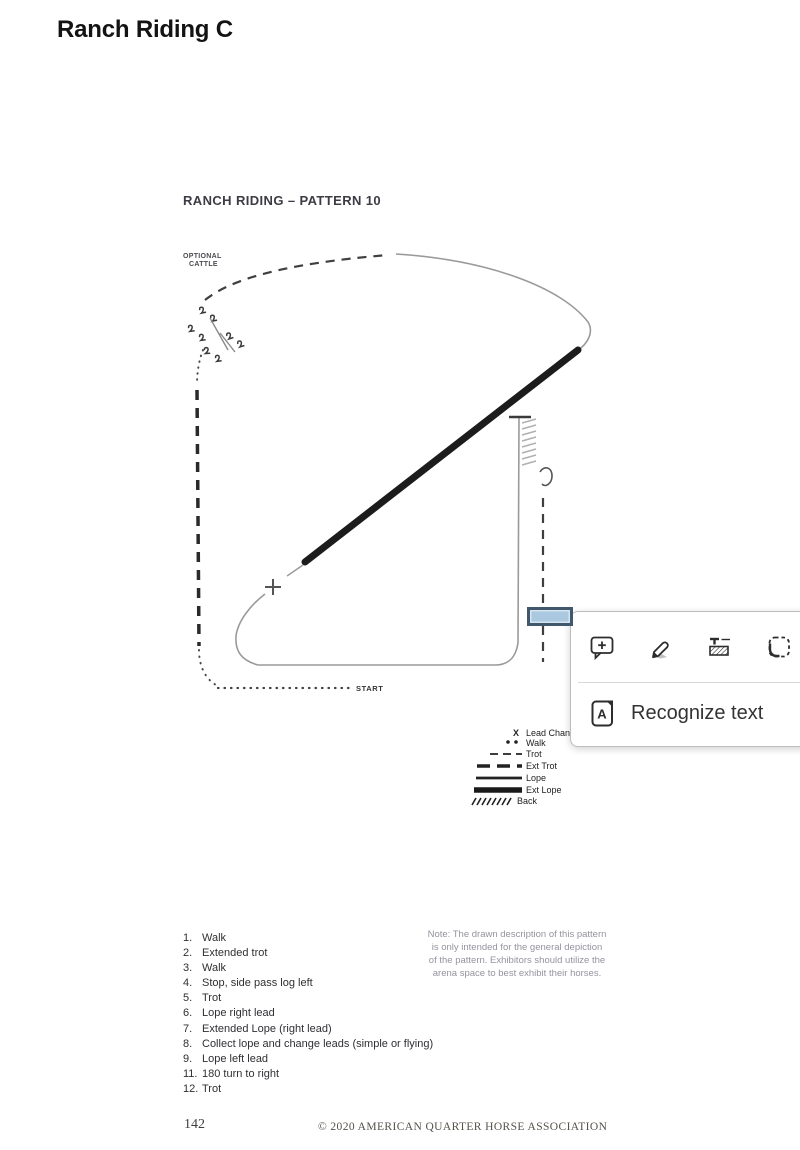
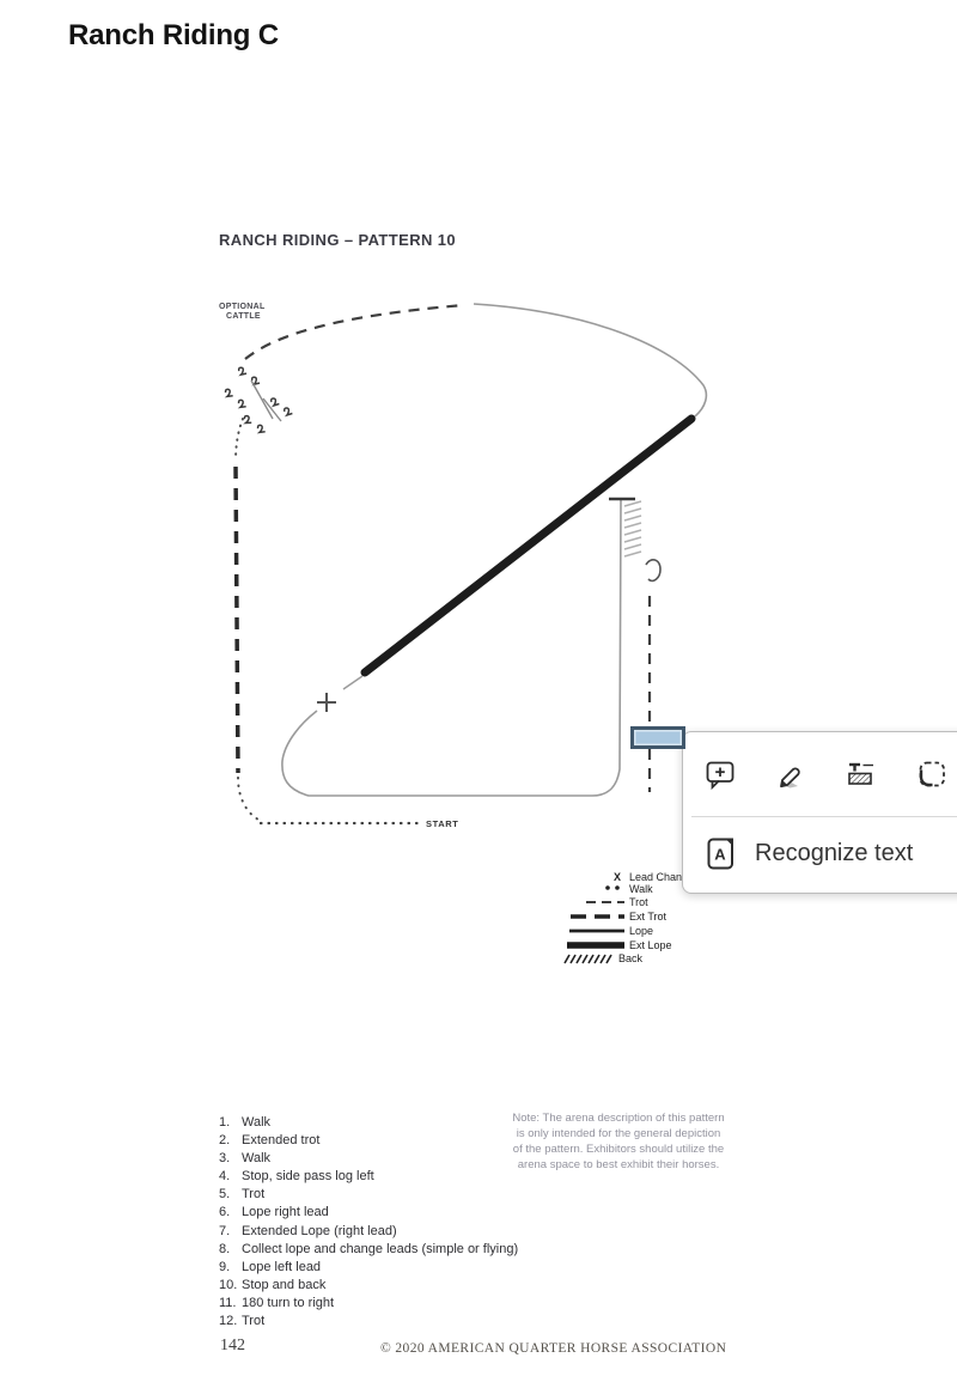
  Ranch Riding C
  RANCH RIDING – PATTERN 10
  START
  X
  Lead Chan
  Walk
  Trot
  Ext Trot
  Lope
  Ext Lope
  Back
  1.
  Walk
  2.
  Extended trot
  3.
  Walk
  4.
  Stop, side pass log left
  5.
  Trot
  6.
  Lope right lead
  7.
  Extended Lope (right lead)
  8.
  Collect lope and change leads (simple or flying)
  9.
  Lope left lead
+ 10.
+ Stop and back
  11.
  180 turn to right
  12.
  Trot
- Note: The drawn description of this pattern is only intended for the general depiction of the pattern. Exhibitors should utilize the arena space to best exhibit their horses.
+ Note: The arena description of this pattern is only intended for the general depiction of the pattern. Exhibitors should utilize the arena space to best exhibit their horses.
  142
  © 2020 AMERICAN QUARTER HORSE ASSOCIATION
  A
  Recognize text
